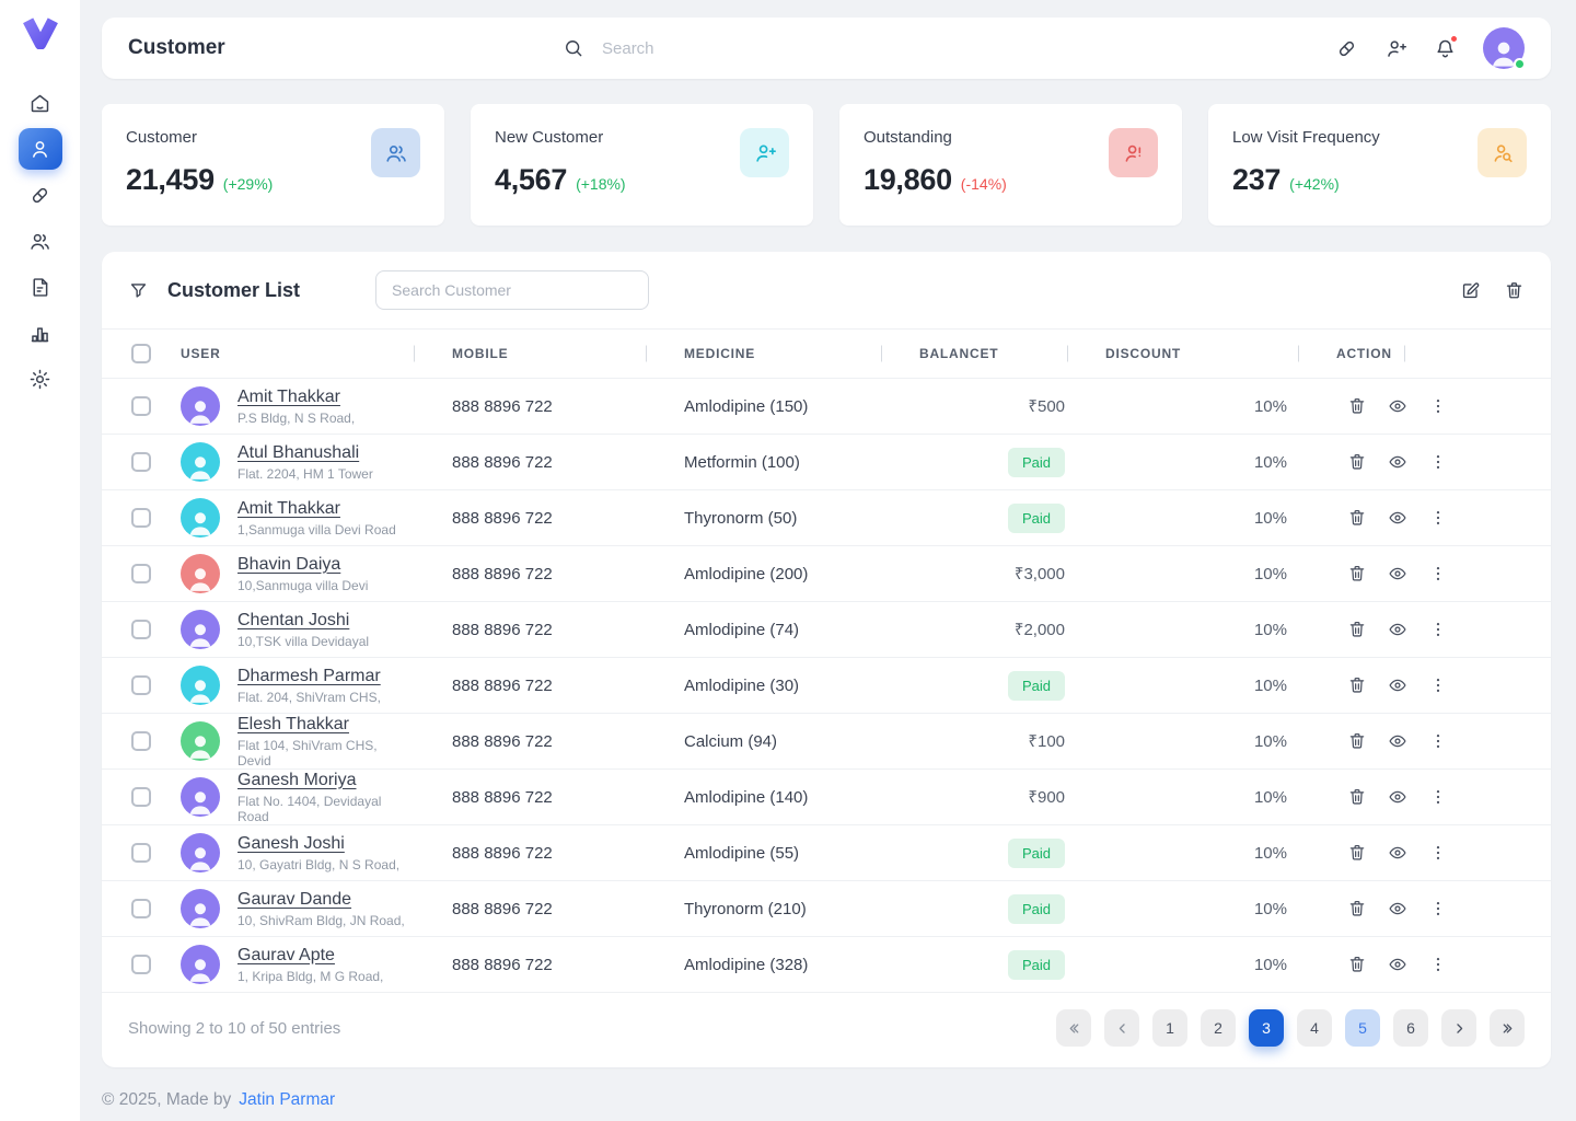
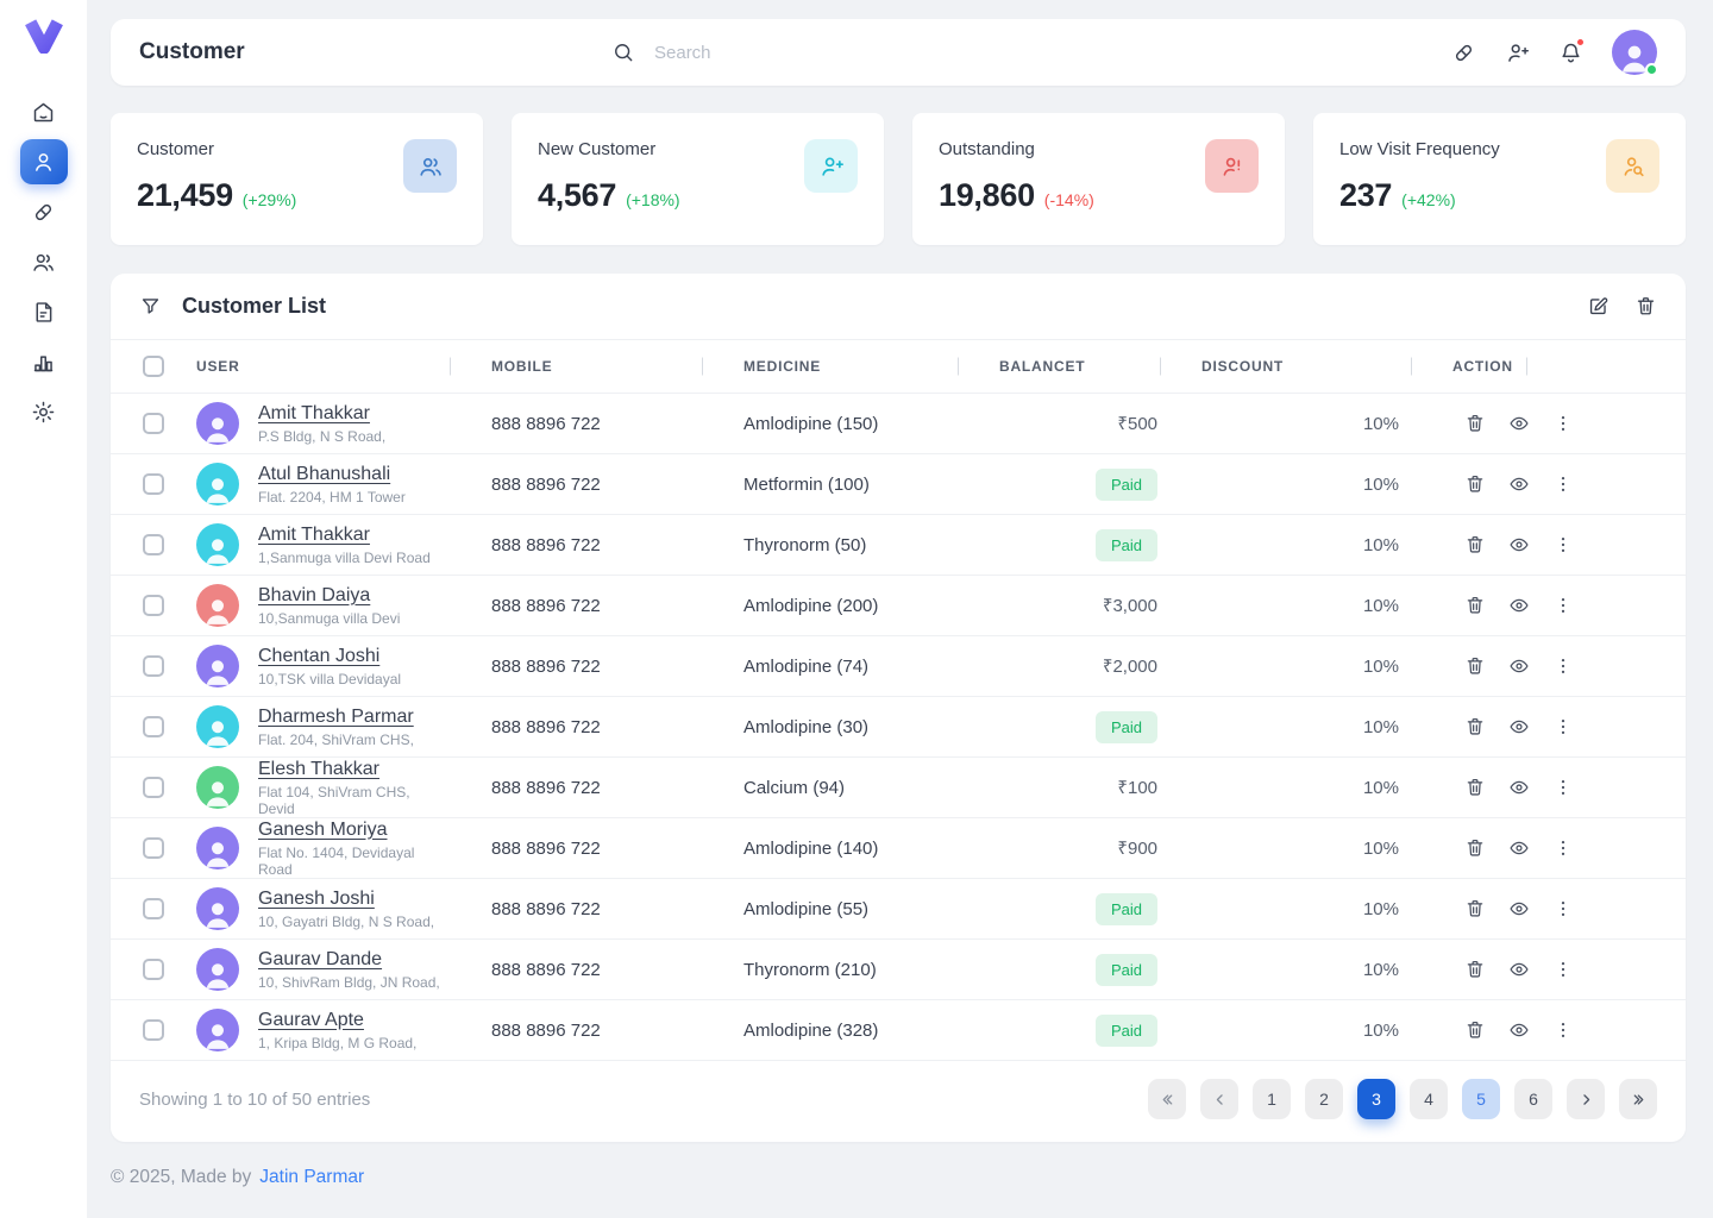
  Customer
  Search
  Customer
  21,459 (+29%)
  New Customer
  4,567 (+18%)
  Outstanding
  19,860 (-14%)
  Low Visit Frequency
  237 (+42%)
  Customer List
- Search Customer
  	USER	MOBILE	MEDICINE	BALANCET	DISCOUNT	ACTION
  	Amit ThakkarP.S Bldg, N S Road,	888 8896 722	Amlodipine (150)	₹500	10%
  	Atul BhanushaliFlat. 2204, HM 1 Tower	888 8896 722	Metformin (100)	Paid	10%
  	Amit Thakkar1,Sanmuga villa Devi Road	888 8896 722	Thyronorm (50)	Paid	10%
  	Bhavin Daiya10,Sanmuga villa Devi	888 8896 722	Amlodipine (200)	₹3,000	10%
  	Chentan Joshi10,TSK villa Devidayal	888 8896 722	Amlodipine (74)	₹2,000	10%
  	Dharmesh ParmarFlat. 204, ShiVram CHS,	888 8896 722	Amlodipine (30)	Paid	10%
  	Elesh ThakkarFlat 104, ShiVram CHS, Devid	888 8896 722	Calcium (94)	₹100	10%
  	Ganesh MoriyaFlat No. 1404, Devidayal Road	888 8896 722	Amlodipine (140)	₹900	10%
  	Ganesh Joshi10, Gayatri Bldg, N S Road,	888 8896 722	Amlodipine (55)	Paid	10%
  	Gaurav Dande10, ShivRam Bldg, JN Road,	888 8896 722	Thyronorm (210)	Paid	10%
  	Gaurav Apte1, Kripa Bldg, M G Road,	888 8896 722	Amlodipine (328)	Paid	10%
- Showing 2 to 10 of 50 entries
+ Showing 1 to 10 of 50 entries
  1
  2
  3
  4
  5
  6
  © 2025, Made by Jatin Parmar
